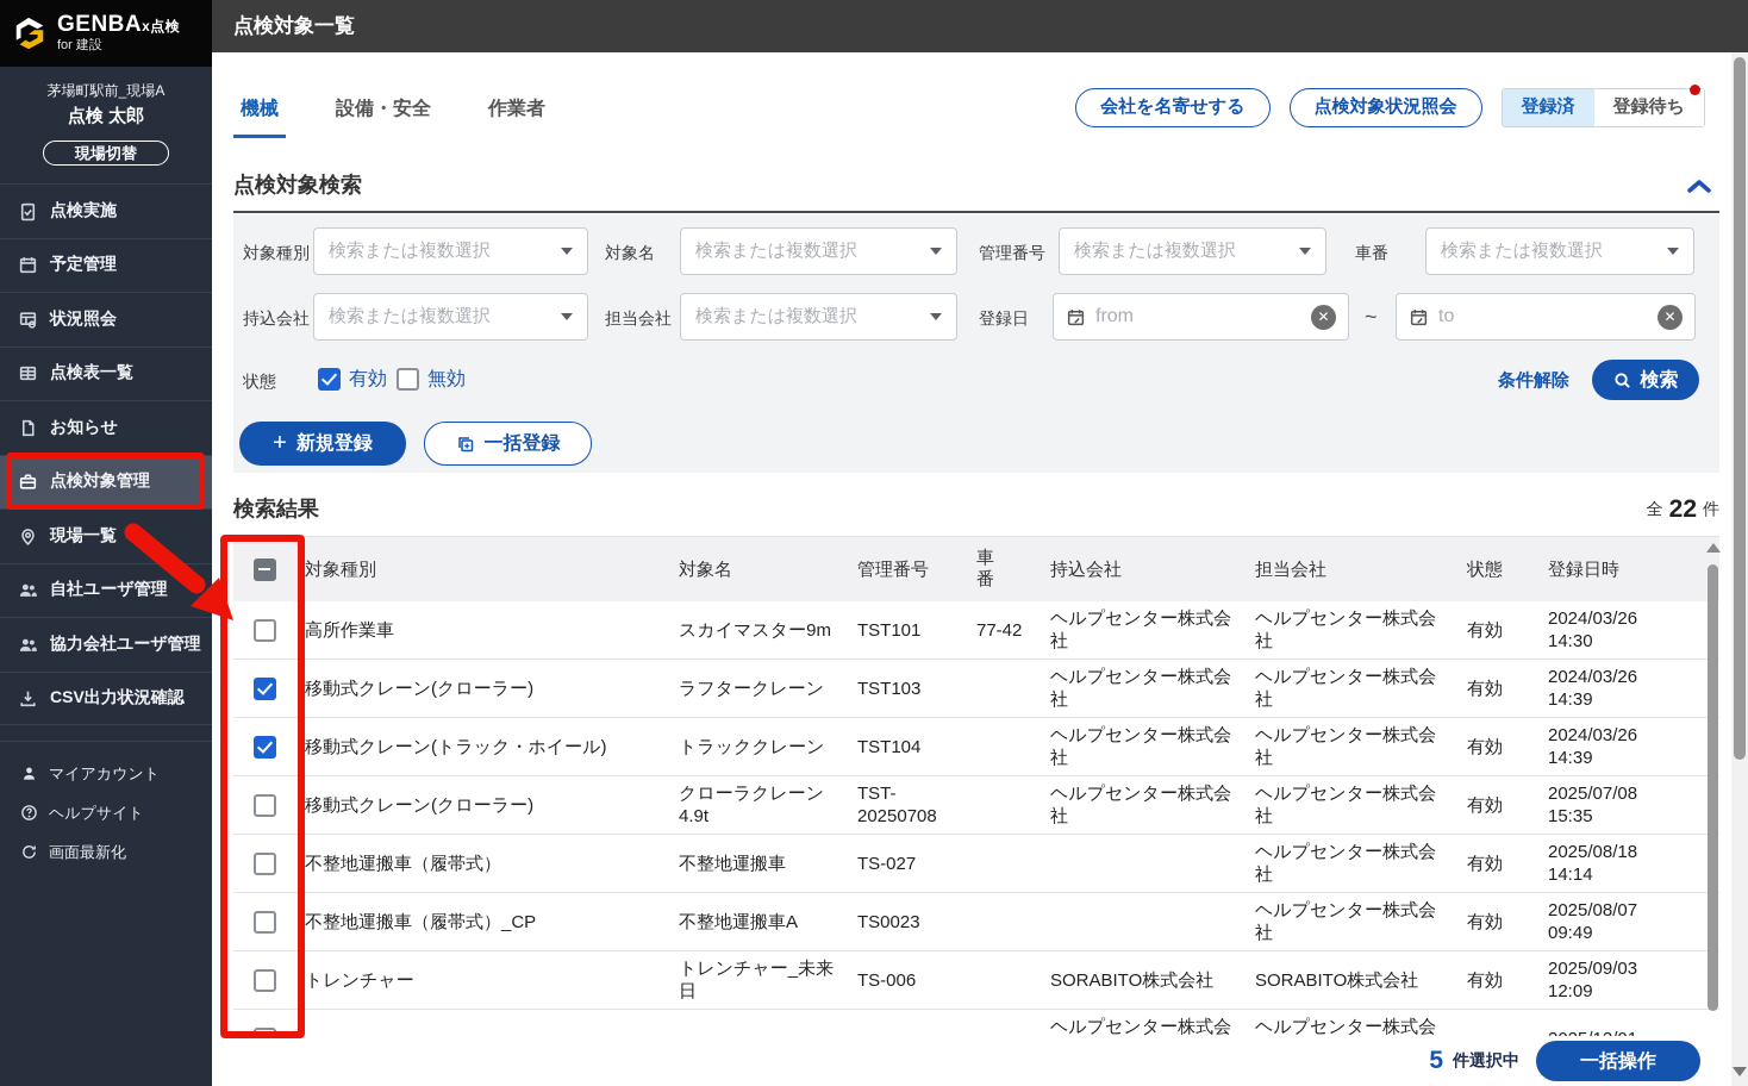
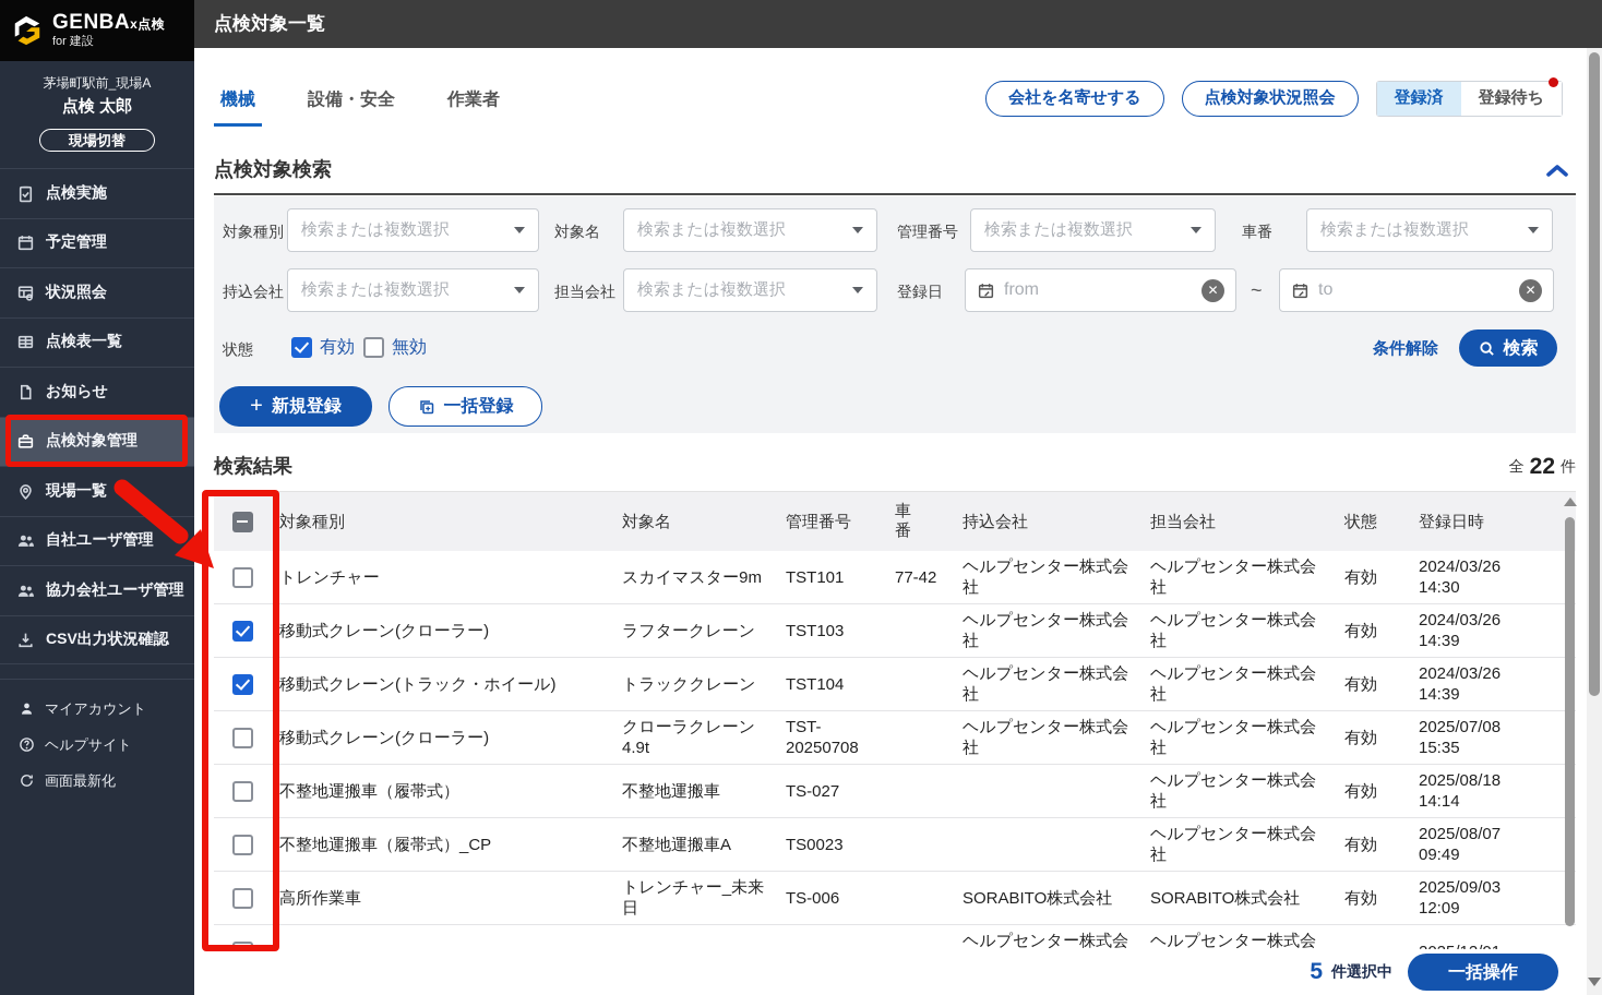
  GENBAx点検
  for 建設
  茅場町駅前_現場A
  点検 太郎
  現場切替
  点検実施
  予定管理
  状況照会
  点検表一覧
  お知らせ
  点検対象管理
  現場一覧
  自社ユーザ管理
  協力会社ユーザ管理
  CSV出力状況確認
  マイアカウント
  ヘルプサイト
  画面最新化
  点検対象一覧
  機械
  設備・安全
  作業者
  会社を名寄せする
  点検対象状況照会
  登録済
  登録待ち
  点検対象検索
  対象種別
  検索または複数選択
  対象名
  検索または複数選択
  管理番号
  検索または複数選択
  車番
  検索または複数選択
  持込会社
  検索または複数選択
  担当会社
  検索または複数選択
  登録日
  from
  ✕
  ~
  to
  ✕
  状態
  有効
  無効
  条件解除
  検索
  +
  新規登録
  一括登録
  検索結果
  全
  22
  件
  対象種別
  対象名
  管理番号
  車番
  持込会社
  担当会社
  状態
  登録日時
- 高所作業車
+ トレンチャー
  スカイマスター9m
  TST101
  77-42
  ヘルプセンター株式会社
  ヘルプセンター株式会社
  有効
  2024/03/26 14:30
  移動式クレーン(クローラー)
  ラフタークレーン
  TST103
  ヘルプセンター株式会社
  ヘルプセンター株式会社
  有効
  2024/03/26 14:39
  移動式クレーン(トラック・ホイール)
  トラッククレーン
  TST104
  ヘルプセンター株式会社
  ヘルプセンター株式会社
  有効
  2024/03/26 14:39
  移動式クレーン(クローラー)
  クローラクレーン4.9t
  TST-20250708
  ヘルプセンター株式会社
  ヘルプセンター株式会社
  有効
  2025/07/08 15:35
  不整地運搬車（履帯式）
  不整地運搬車
  TS-027
  ヘルプセンター株式会社
  有効
  2025/08/18 14:14
  不整地運搬車（履帯式）_CP
  不整地運搬車A
  TS0023
  ヘルプセンター株式会社
  有効
  2025/08/07 09:49
- トレンチャー
+ 高所作業車
  トレンチャー_未来日
  TS-006
  SORABITO株式会社
  SORABITO株式会社
  有効
  2025/09/03 12:09
  ヘルプセンター株式会
  ヘルプセンター株式会
  5
  件選択中
  一括操作
